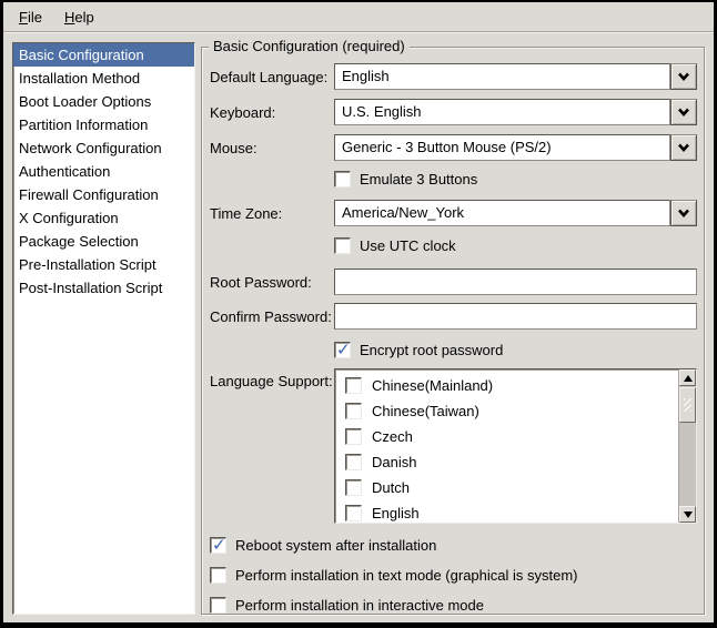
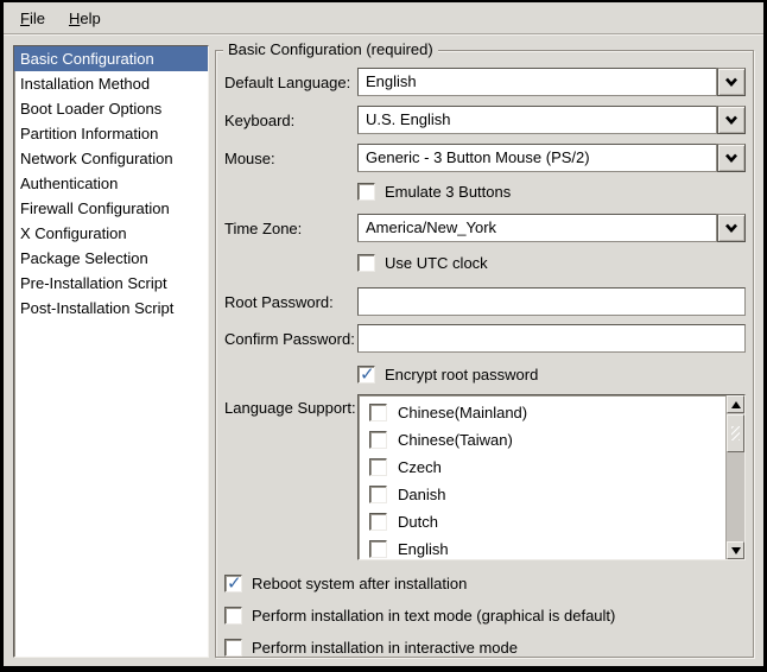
  File
  Help
  Basic Configuration
  Installation Method
  Boot Loader Options
  Partition Information
  Network Configuration
  Authentication
  Firewall Configuration
  X Configuration
  Package Selection
  Pre-Installation Script
  Post-Installation Script
  Basic Configuration (required)
  Default Language:
  English
  Keyboard:
  U.S. English
  Mouse:
  Generic - 3 Button Mouse (PS/2)
  Emulate 3 Buttons
  Time Zone:
  America/New_York
  Use UTC clock
  Root Password:
  Confirm Password:
  Encrypt root password
  Language Support:
  Chinese(Mainland)
  Chinese(Taiwan)
  Czech
  Danish
  Dutch
  English
  Reboot system after installation
- Perform installation in text mode (graphical is system)
+ Perform installation in text mode (graphical is default)
  Perform installation in interactive mode
